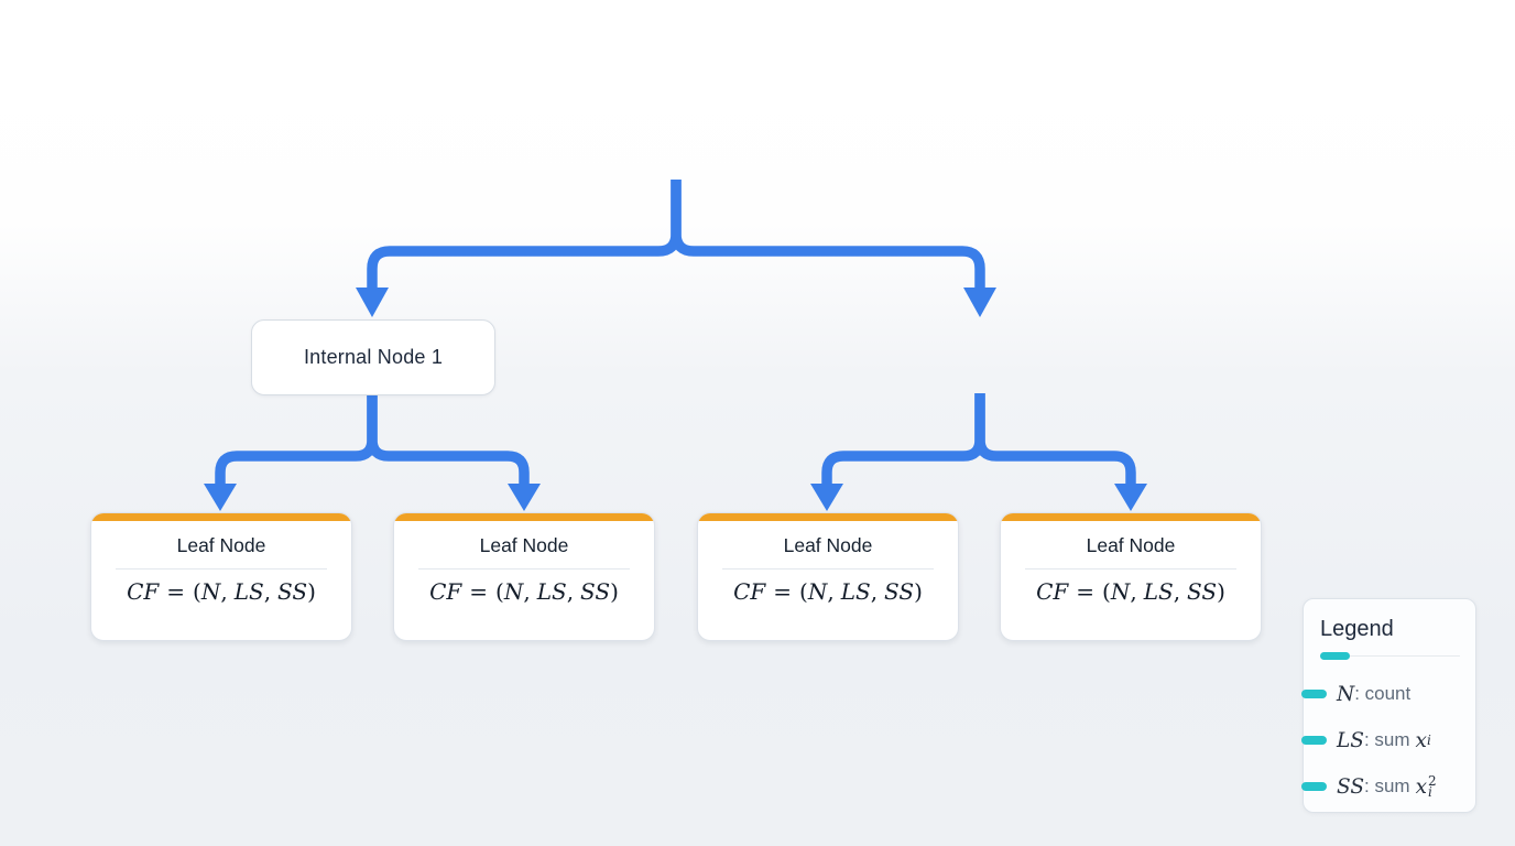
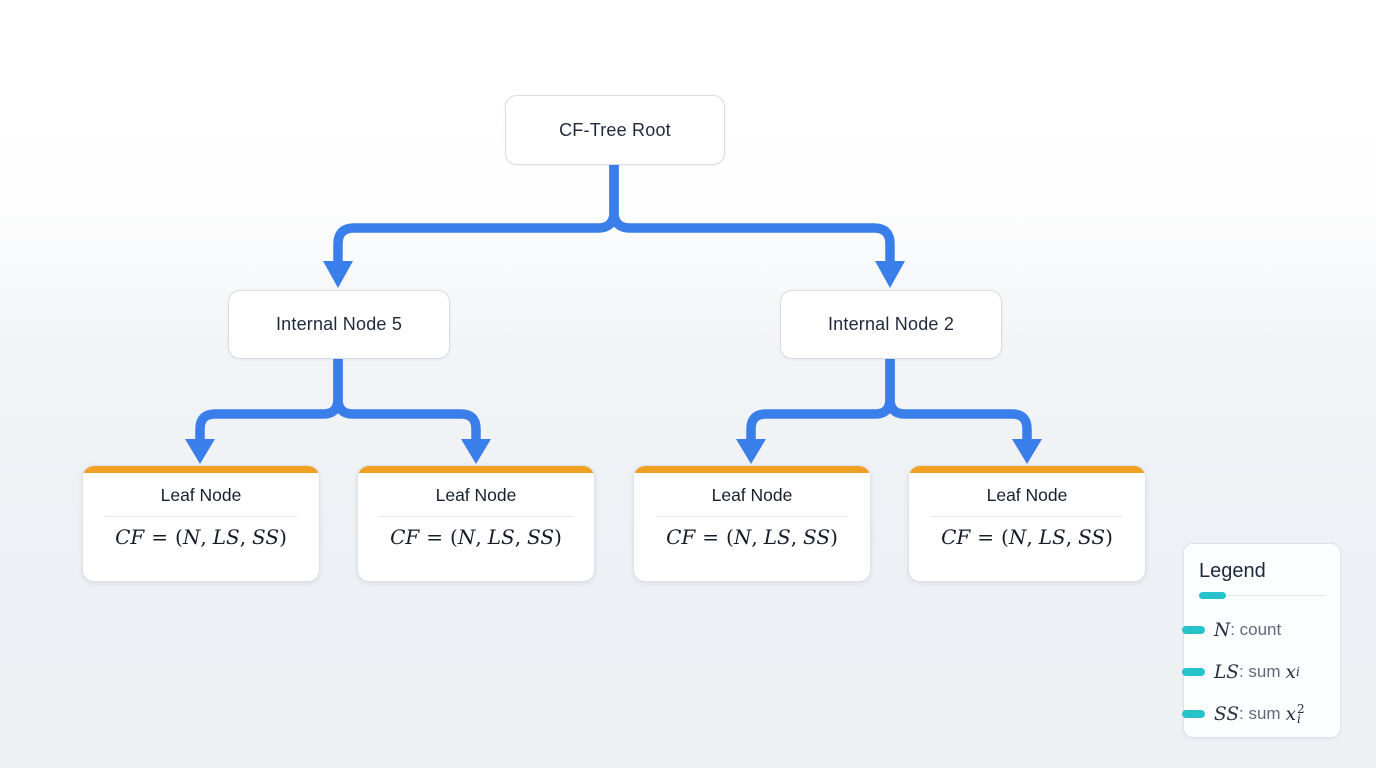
+ CF-Tree Root
- Internal Node 1
+ Internal Node 5
+ Internal Node 2
  Leaf Node
  CF = (N, LS, SS)
  Leaf Node
  CF = (N, LS, SS)
  Leaf Node
  CF = (N, LS, SS)
  Leaf Node
  CF = (N, LS, SS)
  Legend
  N
  : count
  LS
  : sum
  x
  i
  SS
  : sum
  x
  2
  i
